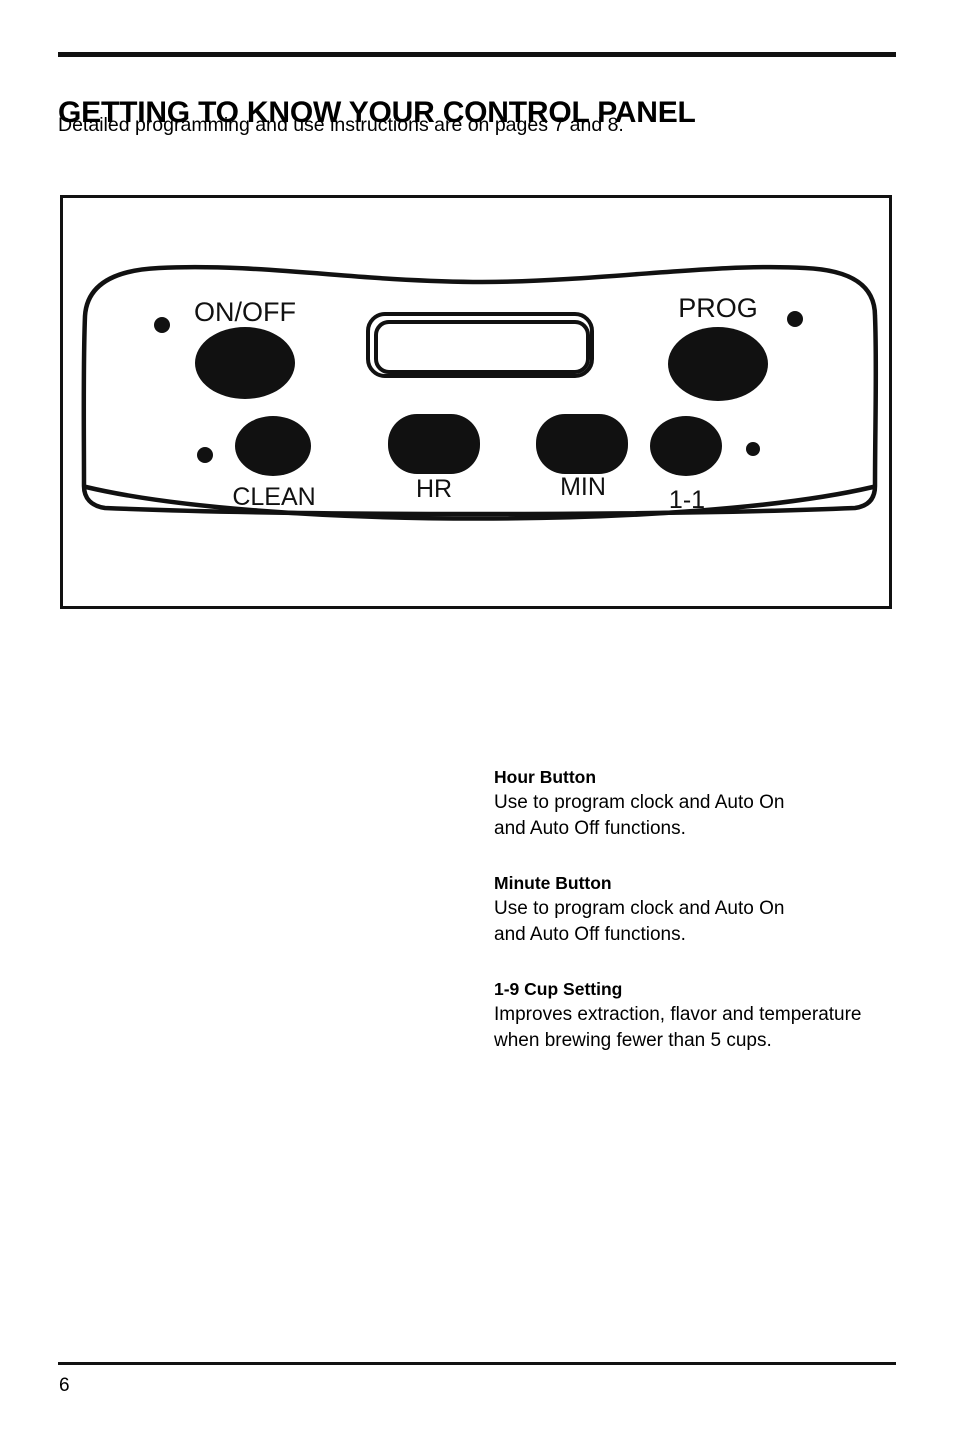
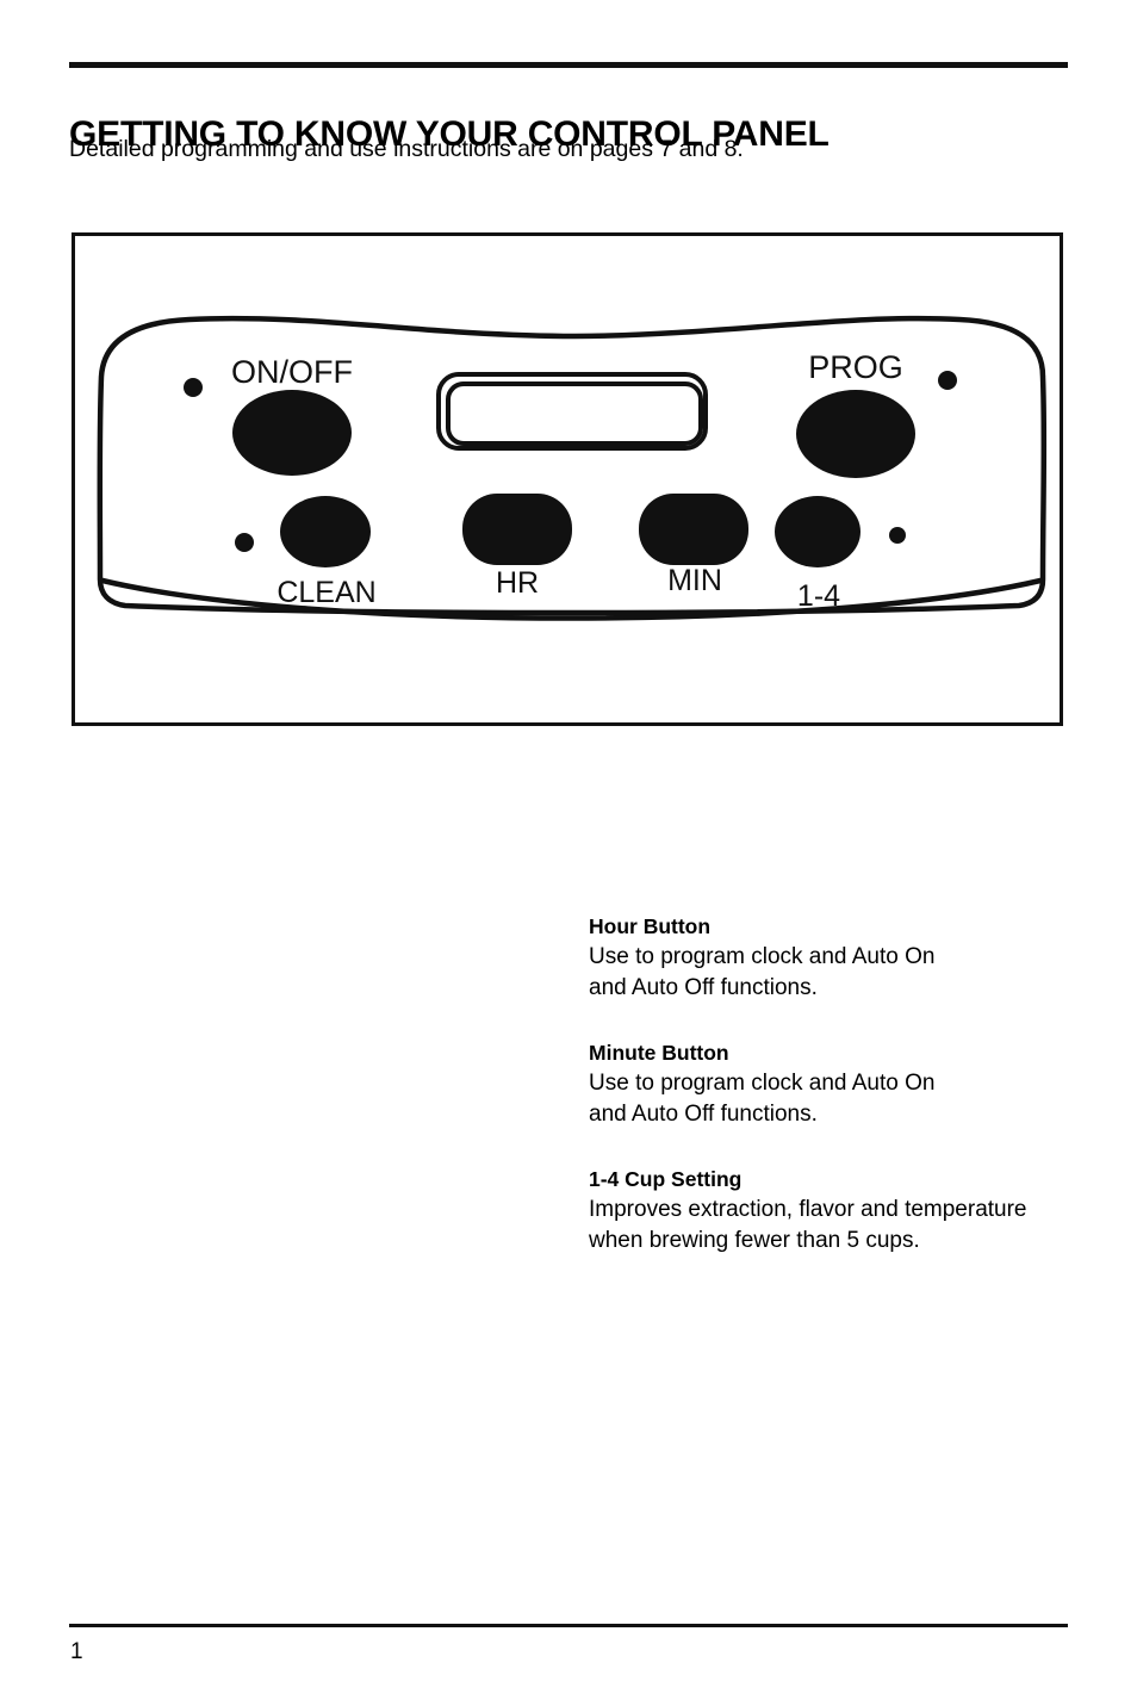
  GETTING TO KNOW YOUR CONTROL PANEL
  Detailed programming and use instructions are on pages 7 and 8.
  ON/OFF
  PROG
  CLEAN
  HR
  MIN
- 1-1
+ 1-4
  Hour Button
  Use to program clock and Auto On
  and Auto Off functions.
  Minute Button
  Use to program clock and Auto On
  and Auto Off functions.
- 1-9 Cup Setting
+ 1-4 Cup Setting
  Improves extraction, flavor and temperature
  when brewing fewer than 5 cups.
- 6
+ 1
